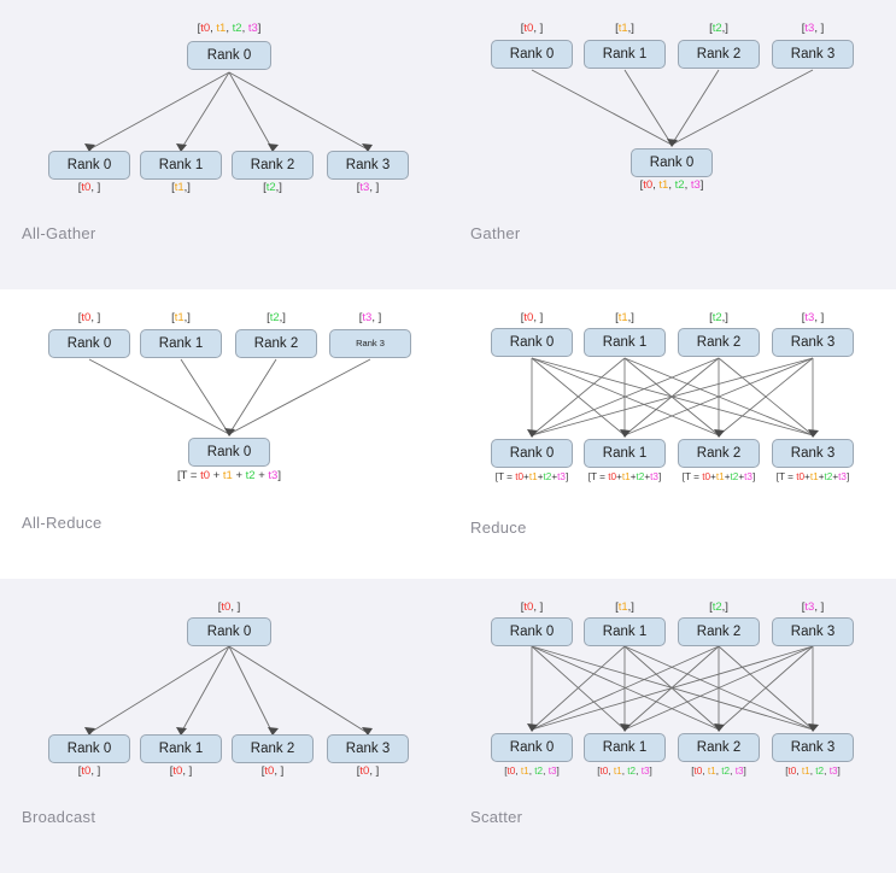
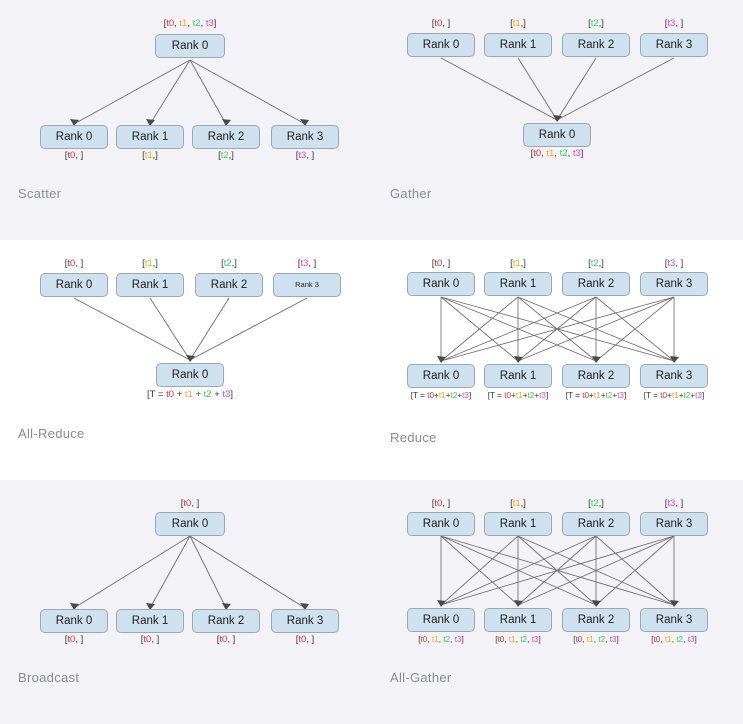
  [t0, t1, t2, t3]
  Rank 0
  Rank 0
  [t0, ]
  Rank 1
  [t1,]
  Rank 2
  [t2,]
  Rank 3
  [t3, ]
- All-Gather
+ Scatter
  [t0, ]
  Rank 0
  [t1,]
  Rank 1
  [t2,]
  Rank 2
  [t3, ]
  Rank 3
  Rank 0
  [t0, t1, t2, t3]
  Gather
  [t0, ]
  Rank 0
  [t1,]
  Rank 1
  [t2,]
  Rank 2
  [t3, ]
  Rank 3
  Rank 0
  [T = t0 + t1 + t2 + t3]
  All-Reduce
  [t0, ]
  Rank 0
  [t1,]
  Rank 1
  [t2,]
  Rank 2
  [t3, ]
  Rank 3
  Rank 0
  [T = t0+t1+t2+t3]
  Rank 1
  [T = t0+t1+t2+t3]
  Rank 2
  [T = t0+t1+t2+t3]
  Rank 3
  [T = t0+t1+t2+t3]
  Reduce
  [t0, ]
  Rank 0
  Rank 0
  [t0, ]
  Rank 1
  [t0, ]
  Rank 2
  [t0, ]
  Rank 3
  [t0, ]
  Broadcast
  [t0, ]
  Rank 0
  [t1,]
  Rank 1
  [t2,]
  Rank 2
  [t3, ]
  Rank 3
  Rank 0
  [t0, t1, t2, t3]
  Rank 1
  [t0, t1, t2, t3]
  Rank 2
  [t0, t1, t2, t3]
  Rank 3
  [t0, t1, t2, t3]
- Scatter
+ All-Gather
